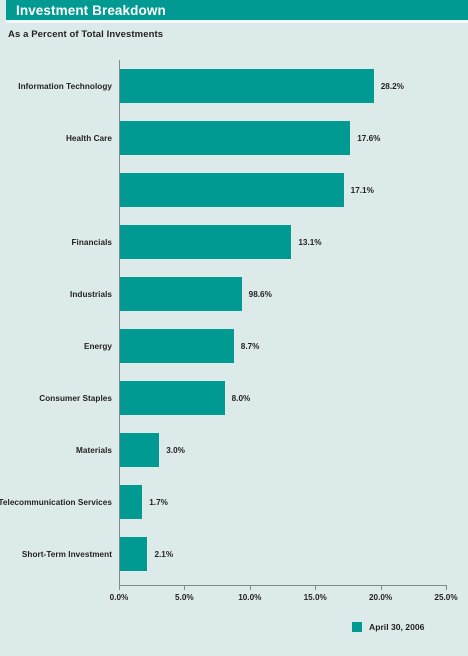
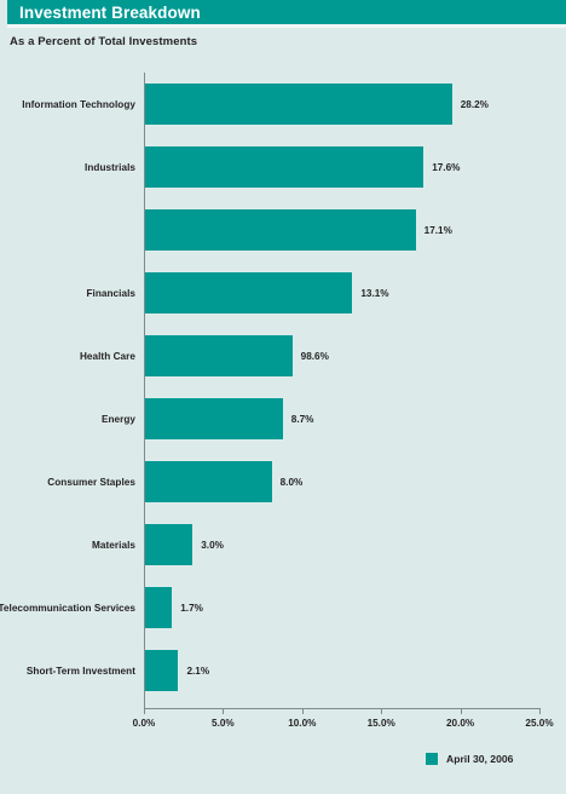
  Investment Breakdown
  As a Percent of Total Investments
  Information Technology
  28.2%
- Health Care
+ Industrials
  17.6%
  17.1%
  Financials
  13.1%
- Industrials
+ Health Care
  98.6%
  Energy
  8.7%
  Consumer Staples
  8.0%
  Materials
  3.0%
  Telecommunication Services
  1.7%
  Short-Term Investment
  2.1%
  0.0%
  5.0%
  10.0%
  15.0%
  20.0%
  25.0%
  April 30, 2006
